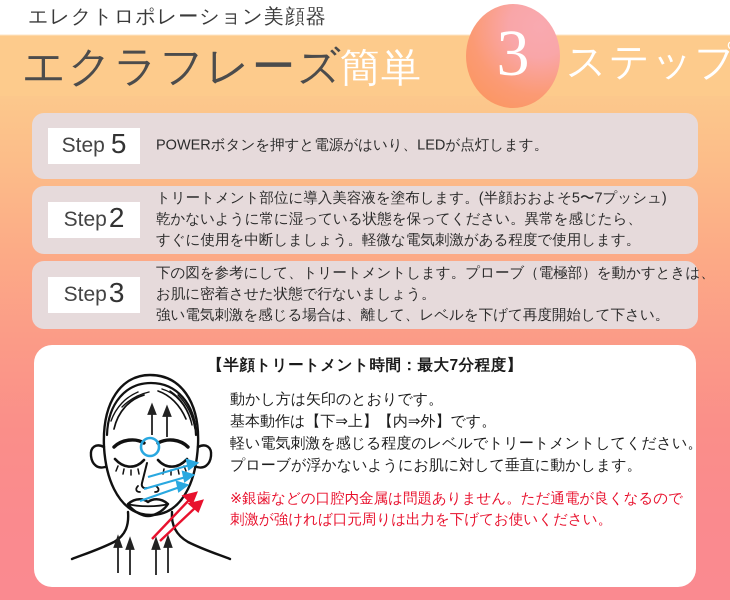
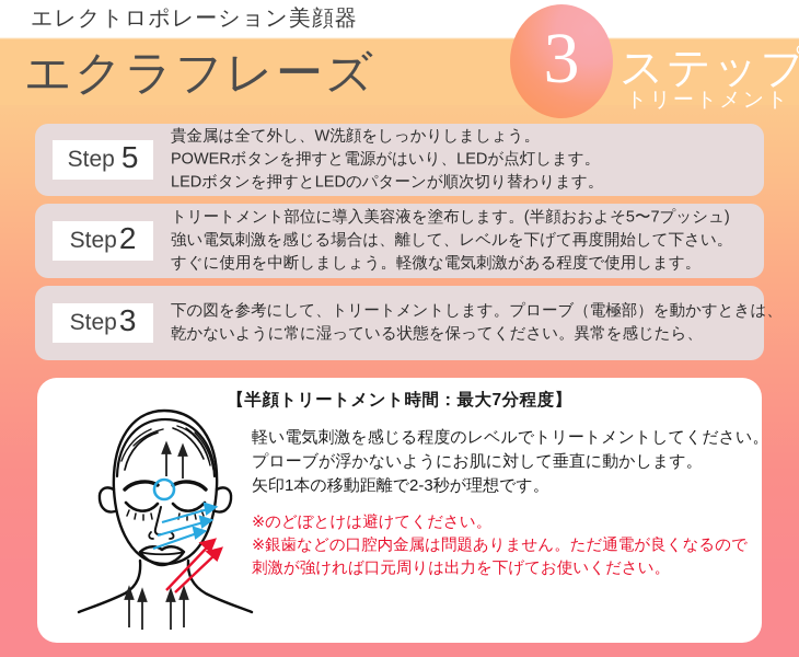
  エレクトロポレーション美顔器
  エクラフレーズ
- 簡単
  3
  ステップ
+ トリートメント
  Step
  5
+ 貴金属は全て外し、W洗顔をしっかりしましょう。
  POWERボタンを押すと電源がはいり、LEDが点灯します。
+ LEDボタンを押すとLEDのパターンが順次切り替わります。
  Step
  2
  トリートメント部位に導入美容液を塗布します。(半顔おおよそ5〜7プッシュ)
- 乾かないように常に湿っている状態を保ってください。異常を感じたら、
+ 強い電気刺激を感じる場合は、離して、レベルを下げて再度開始して下さい。
  すぐに使用を中断しましょう。軽微な電気刺激がある程度で使用します。
  Step
  3
  下の図を参考にして、トリートメントします。プローブ（電極部）を動かすときは、
- お肌に密着させた状態で行ないましょう。
- 強い電気刺激を感じる場合は、離して、レベルを下げて再度開始して下さい。
+ 乾かないように常に湿っている状態を保ってください。異常を感じたら、
  【半顔トリートメント時間：最大7分程度】
- 動かし方は矢印のとおりです。
- 基本動作は【下⇒上】【内⇒外】です。
  軽い電気刺激を感じる程度のレベルでトリートメントしてください。
  プローブが浮かないようにお肌に対して垂直に動かします。
+ 矢印1本の移動距離で2-3秒が理想です。
+ ※のどぼとけは避けてください。
  ※銀歯などの口腔内金属は問題ありません。ただ通電が良くなるので
  刺激が強ければ口元周りは出力を下げてお使いください。
